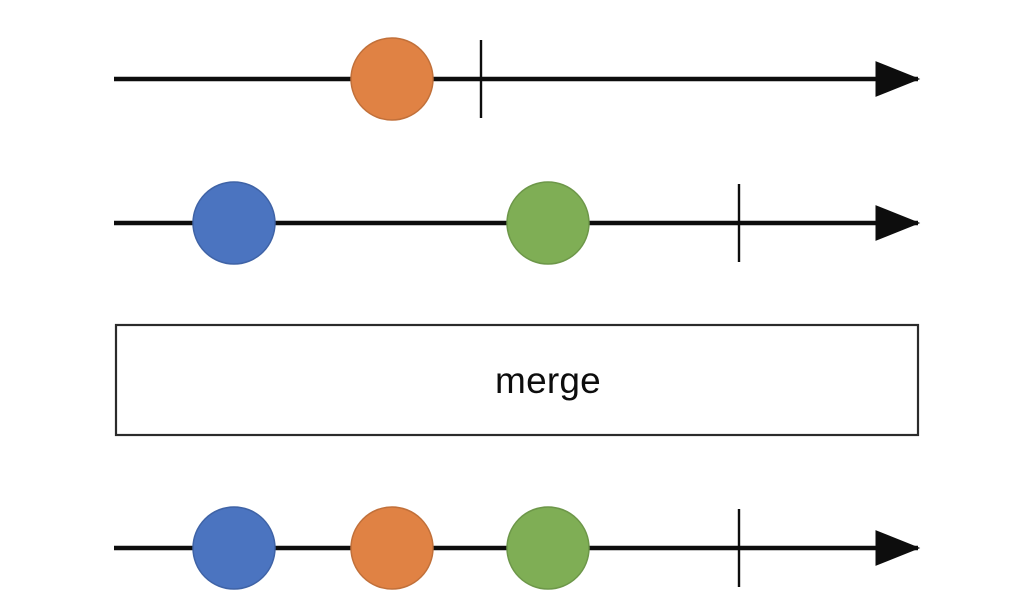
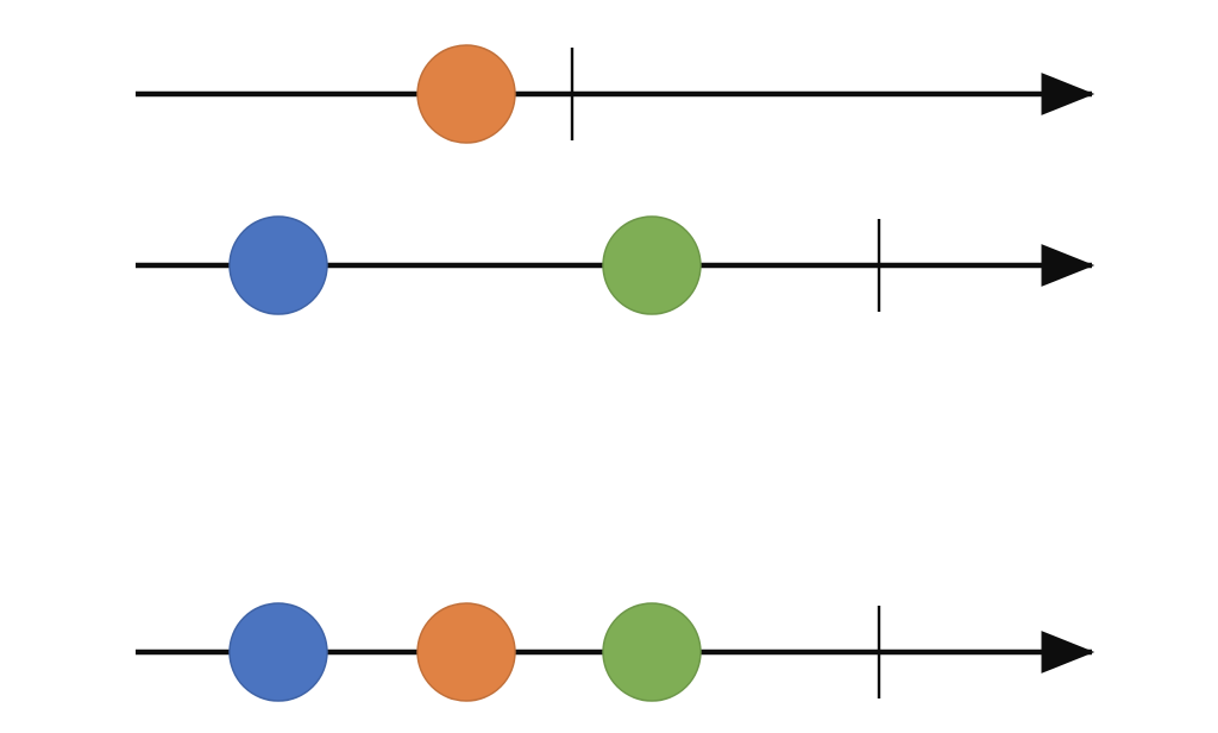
- merge
